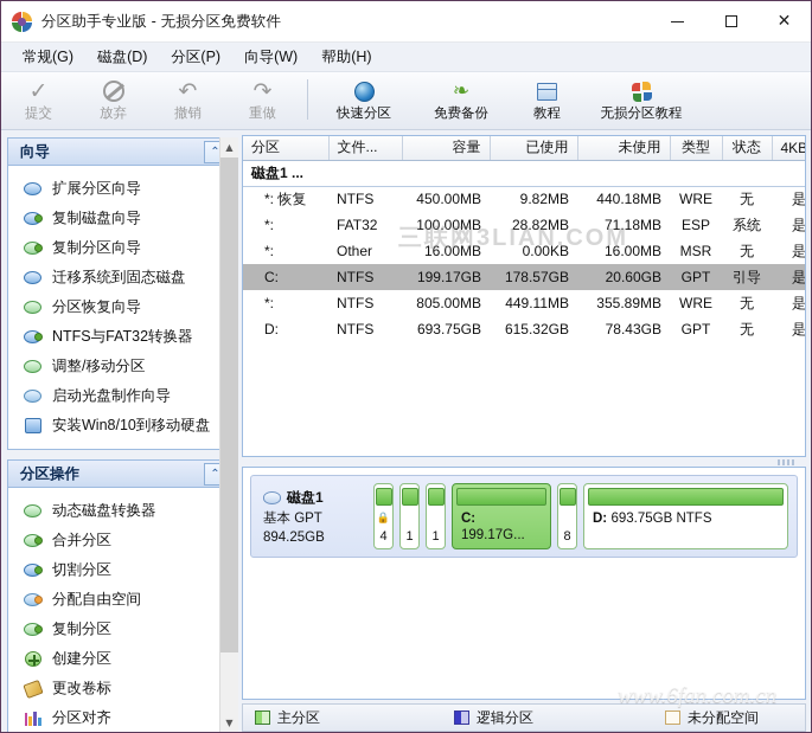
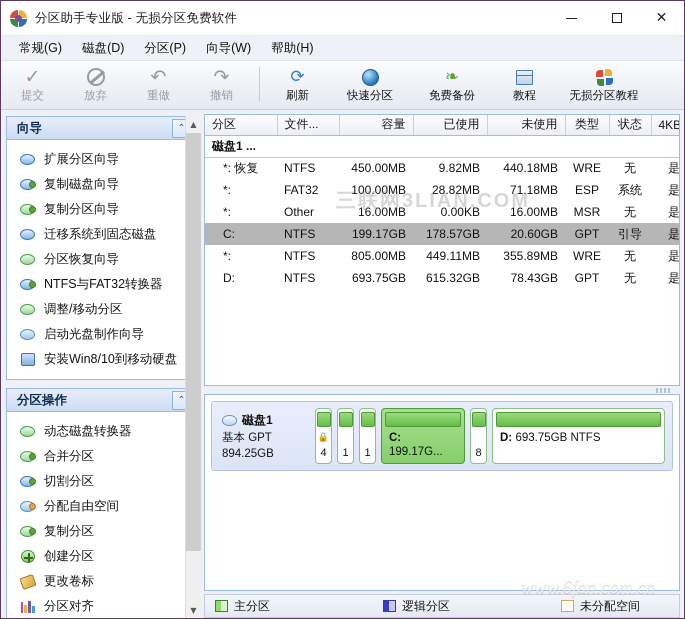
  分区助手专业版 - 无损分区免费软件
  ✕
  常规(G)
  磁盘(D)
  分区(P)
  向导(W)
  帮助(H)
  ✓
  提交
  放弃
  ↶
- 撤销
+ 重做
  ↷
- 重做
+ 撤销
+ ⟳
+ 刷新
  快速分区
  ❧
  免费备份
  教程
  无损分区教程
  向导
  ⌃
  扩展分区向导
  复制磁盘向导
  复制分区向导
  迁移系统到固态磁盘
  分区恢复向导
  NTFS与FAT32转换器
  调整/移动分区
  启动光盘制作向导
  安装Win8/10到移动硬盘
  分区操作
  ⌃
  动态磁盘转换器
  合并分区
  切割分区
  分配自由空间
  复制分区
  创建分区
  更改卷标
  分区对齐
  ▲
  ▼
  分区	文件...	容量	已使用	未使用	类型	状态	4KB
  磁盘1 ...
  *: 恢复	NTFS	450.00MB	9.82MB	440.18MB	WRE	无	是
  *:	FAT32	100.00MB	28.82MB	71.18MB	ESP	系统	是
  *:	Other	16.00MB	0.00KB	16.00MB	MSR	无	是
  C:	NTFS	199.17GB	178.57GB	20.60GB	GPT	引导	是
  *:	NTFS	805.00MB	449.11MB	355.89MB	WRE	无	是
  D:	NTFS	693.75GB	615.32GB	78.43GB	GPT	无	是
  磁盘1
  基本 GPT
  894.25GB
  🔒
  4
  1
  1
  C: 199.17G...
  8
  D: 693.75GB NTFS
  主分区
  逻辑分区
  未分配空间
  三联网3LIAN.COM
  www.6fan.com.cn
